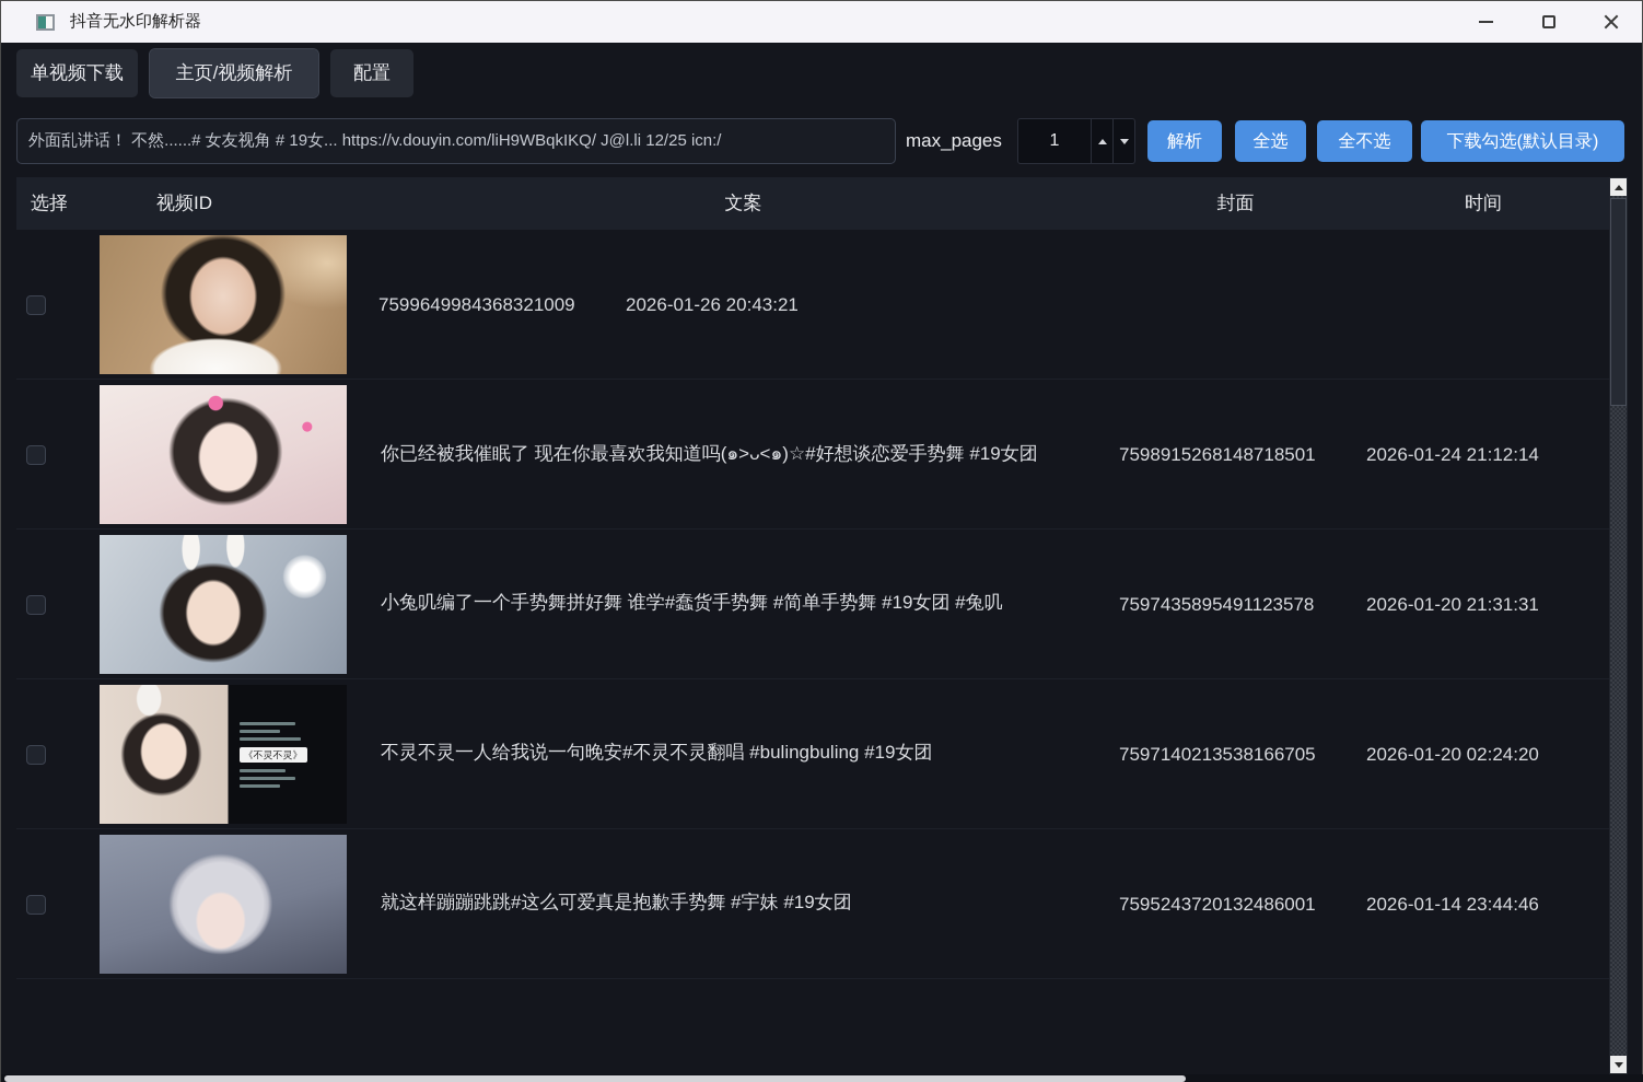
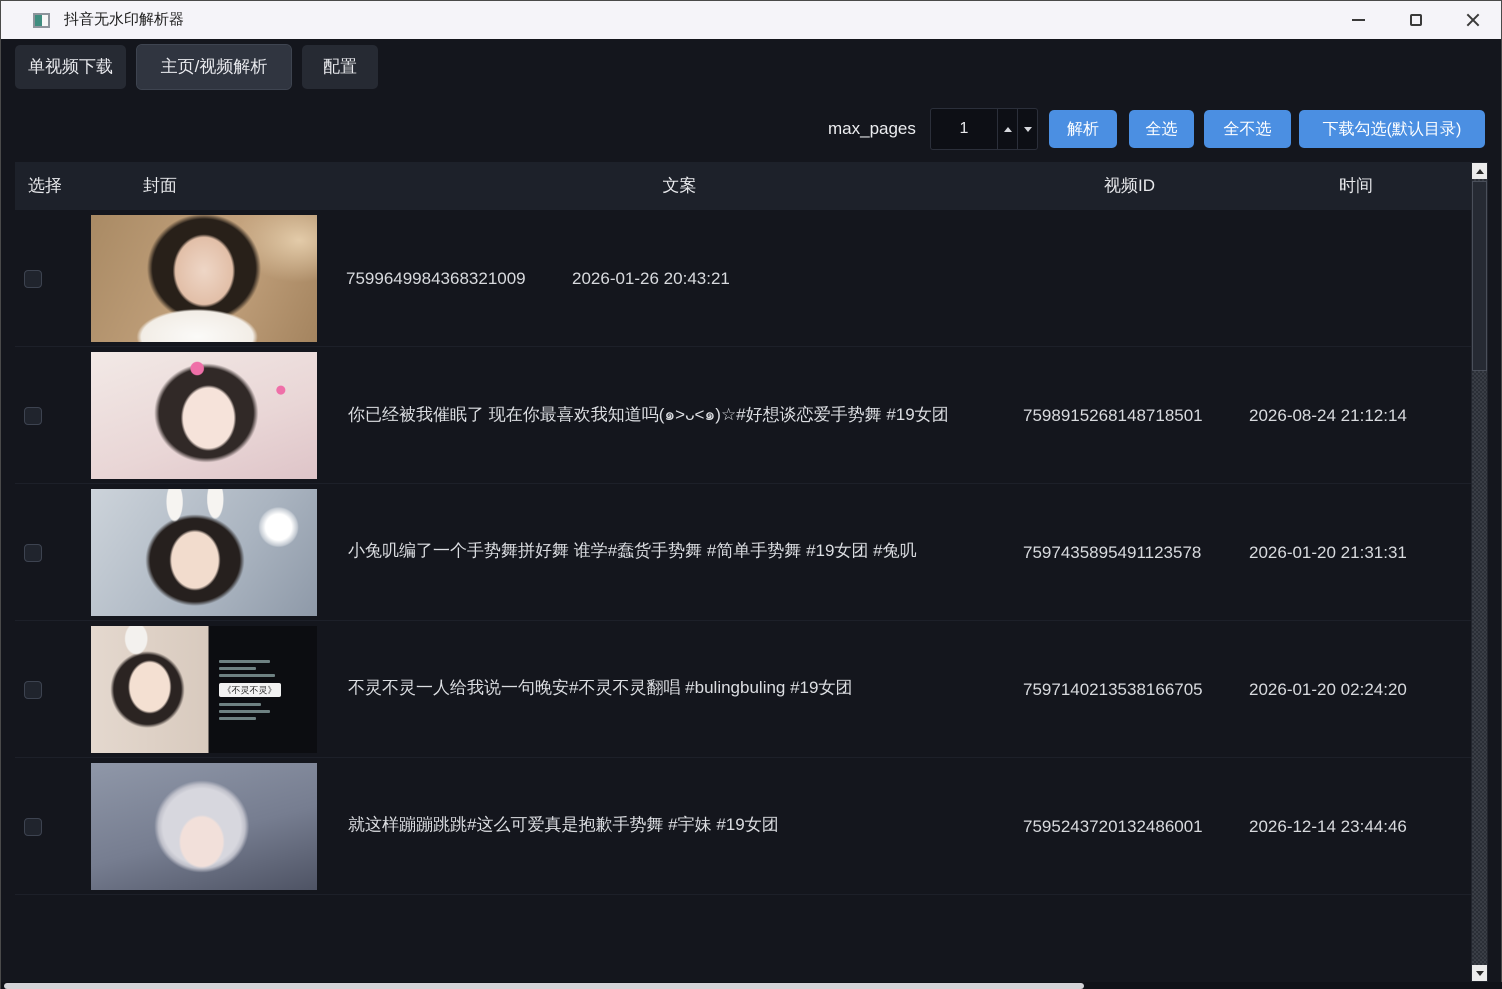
  抖音无水印解析器
  单视频下载
  主页/视频解析
  配置
- 外面乱讲话！ 不然......# 女友视角 # 19女... https://v.douyin.com/liH9WBqkIKQ/ J@l.li 12/25 icn:/
  max_pages
  1
  解析
  全选
  全不选
  下载勾选(默认目录)
  选择
- 视频ID
+ 封面
  文案
- 封面
+ 视频ID
  时间
  7599649984368321009
  2026-01-26 20:43:21
  你已经被我催眠了 现在你最喜欢我知道吗(๑>ᴗ<๑)☆#好想谈恋爱手势舞 #19女团
  7598915268148718501
- 2026-01-24 21:12:14
+ 2026-08-24 21:12:14
  小兔叽编了一个手势舞拼好舞 谁学#蠢货手势舞 #简单手势舞 #19女团 #兔叽
  7597435895491123578
  2026-01-20 21:31:31
  《不灵不灵》
  不灵不灵一人给我说一句晚安#不灵不灵翻唱 #bulingbuling #19女团
  7597140213538166705
  2026-01-20 02:24:20
  就这样蹦蹦跳跳#这么可爱真是抱歉手势舞 #宇妹 #19女团
  7595243720132486001
- 2026-01-14 23:44:46
+ 2026-12-14 23:44:46
